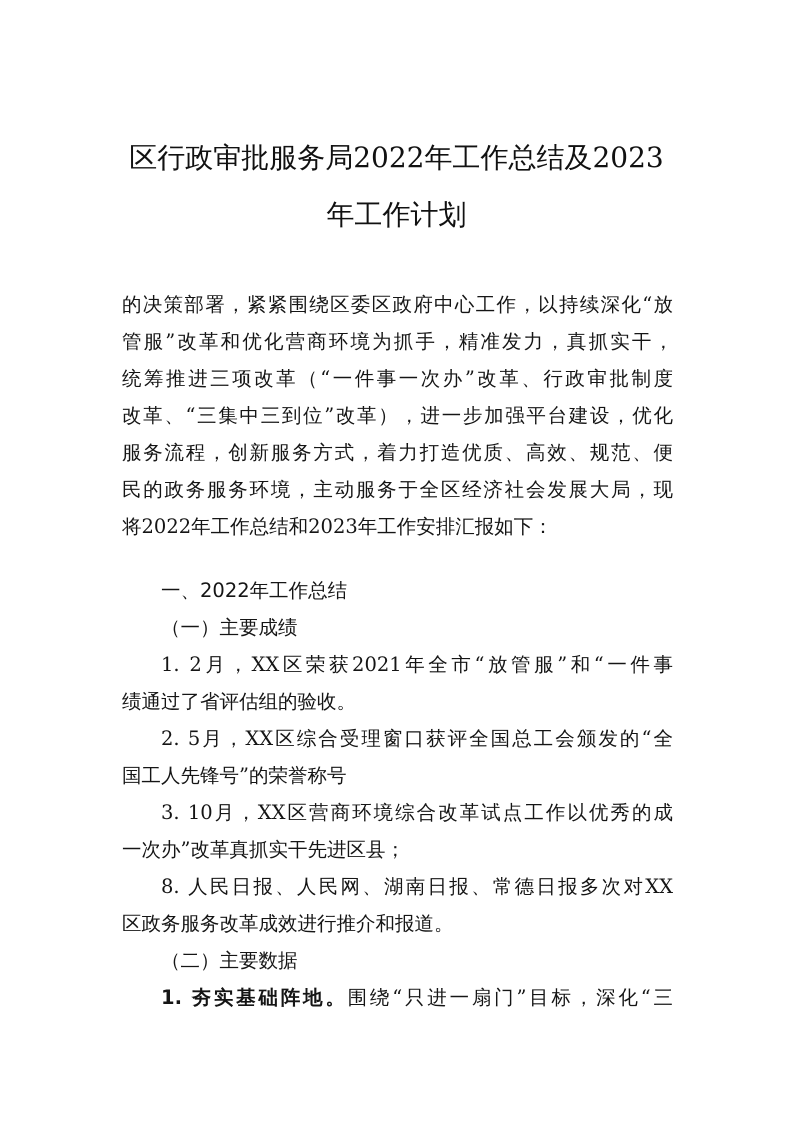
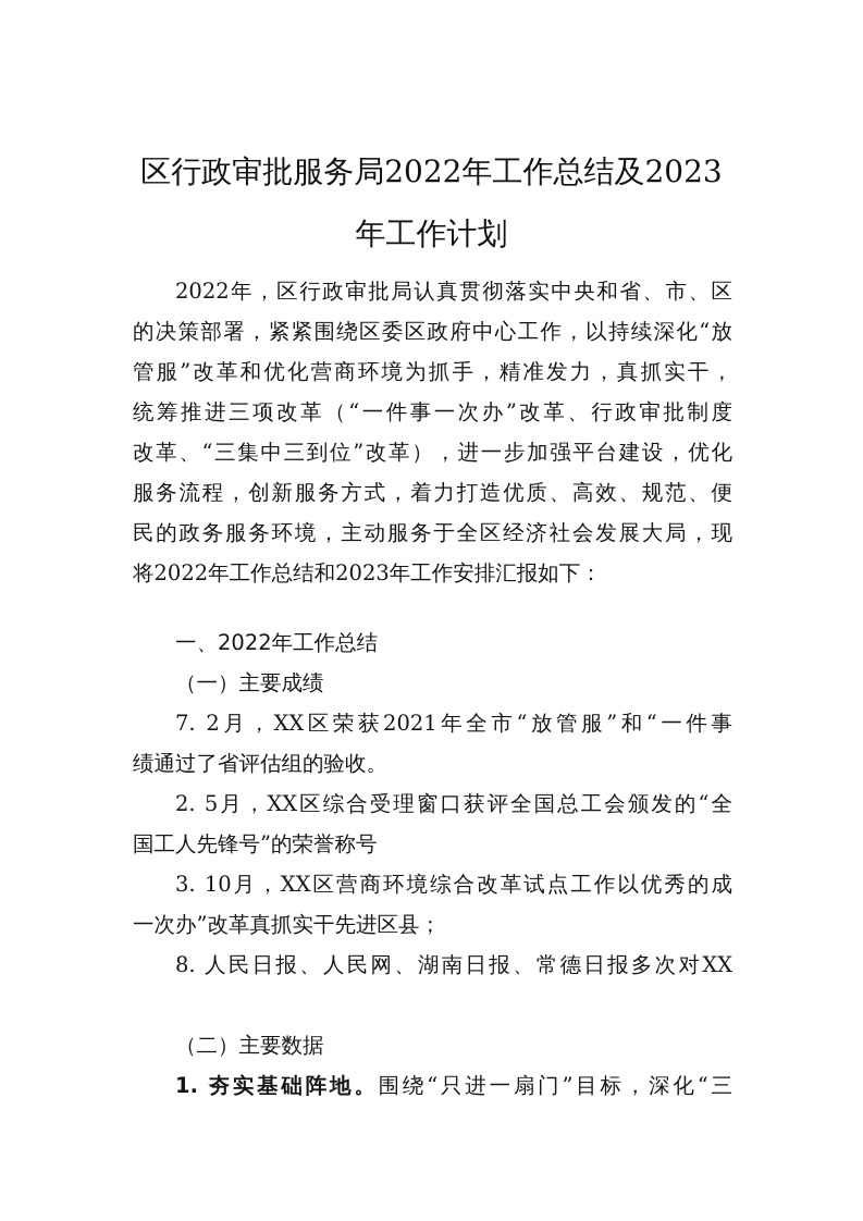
  区行政审批服务局2022年工作总结及2023
  年工作计划
+ 2022年，区行政审批局认真贯彻落实中央和省、市、区
  的决策部署，紧紧围绕区委区政府中心工作，以持续深化“放
  管服”改革和优化营商环境为抓手，精准发力，真抓实干，
  统筹推进三项改革（“一件事一次办”改革、行政审批制度
  改革、“三集中三到位”改革），进一步加强平台建设，优化
  服务流程，创新服务方式，着力打造优质、高效、规范、便
  民的政务服务环境，主动服务于全区经济社会发展大局，现
  将2022年工作总结和2023年工作安排汇报如下：
  一、2022年工作总结
  （一）主要成绩
- 1. 2月，XX区荣获2021年全市“放管服”和“一件事
+ 7. 2月，XX区荣获2021年全市“放管服”和“一件事
  绩通过了省评估组的验收。
  2. 5月，XX区综合受理窗口获评全国总工会颁发的“全
  国工人先锋号”的荣誉称号
  3. 10月，XX区营商环境综合改革试点工作以优秀的成
  一次办”改革真抓实干先进区县；
  8. 人民日报、人民网、湖南日报、常德日报多次对XX
- 区政务服务改革成效进行推介和报道。
  （二）主要数据
  1. 夯实基础阵地。围绕“只进一扇门”目标，深化“三
